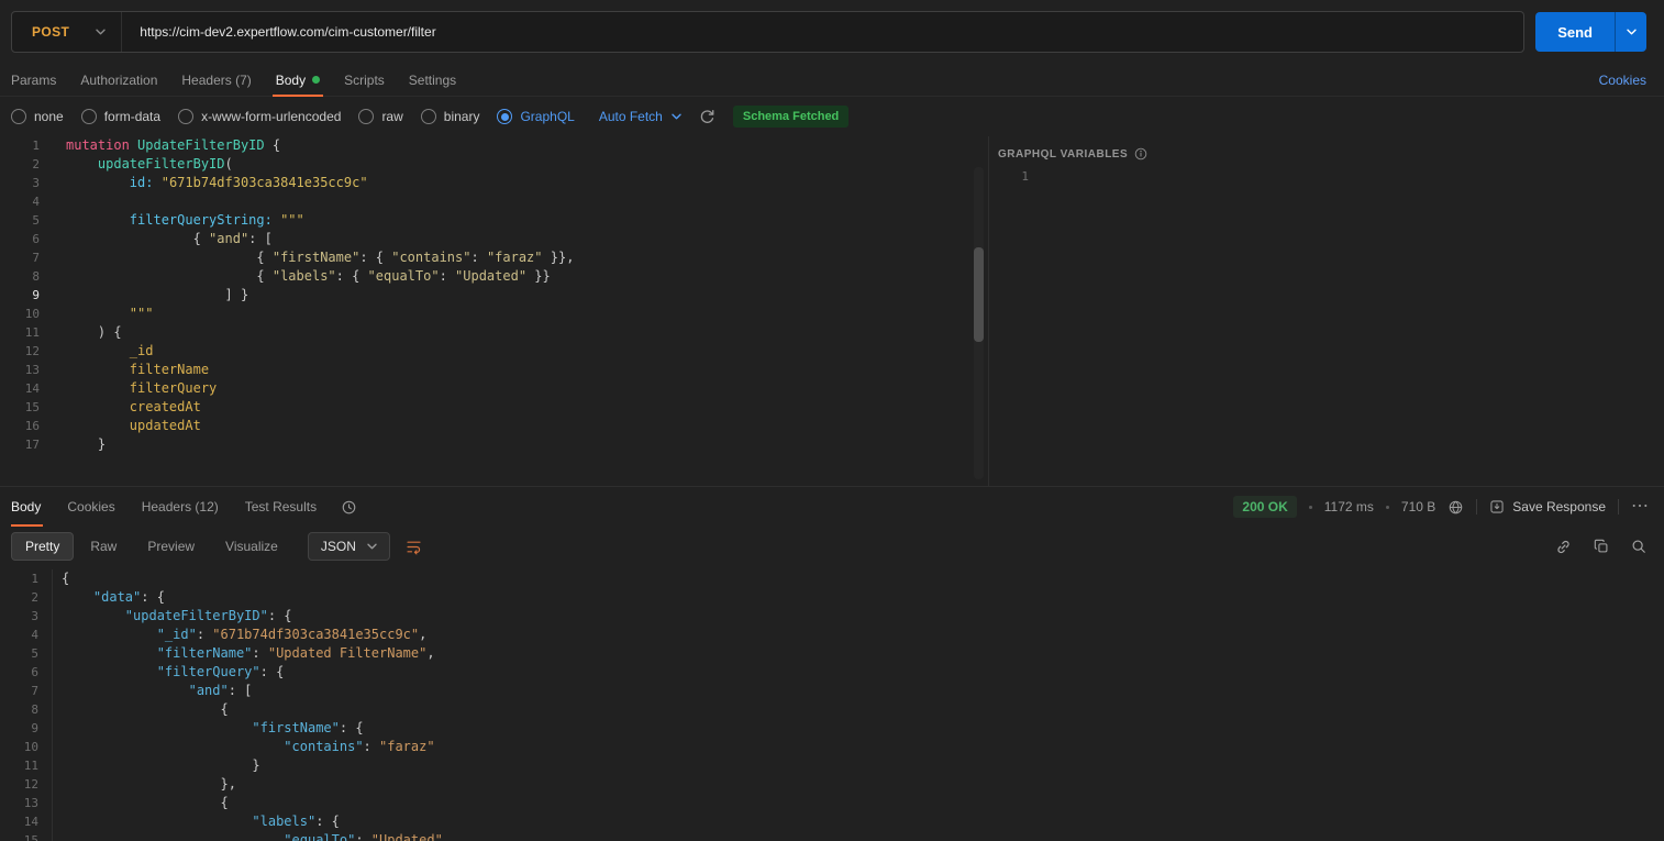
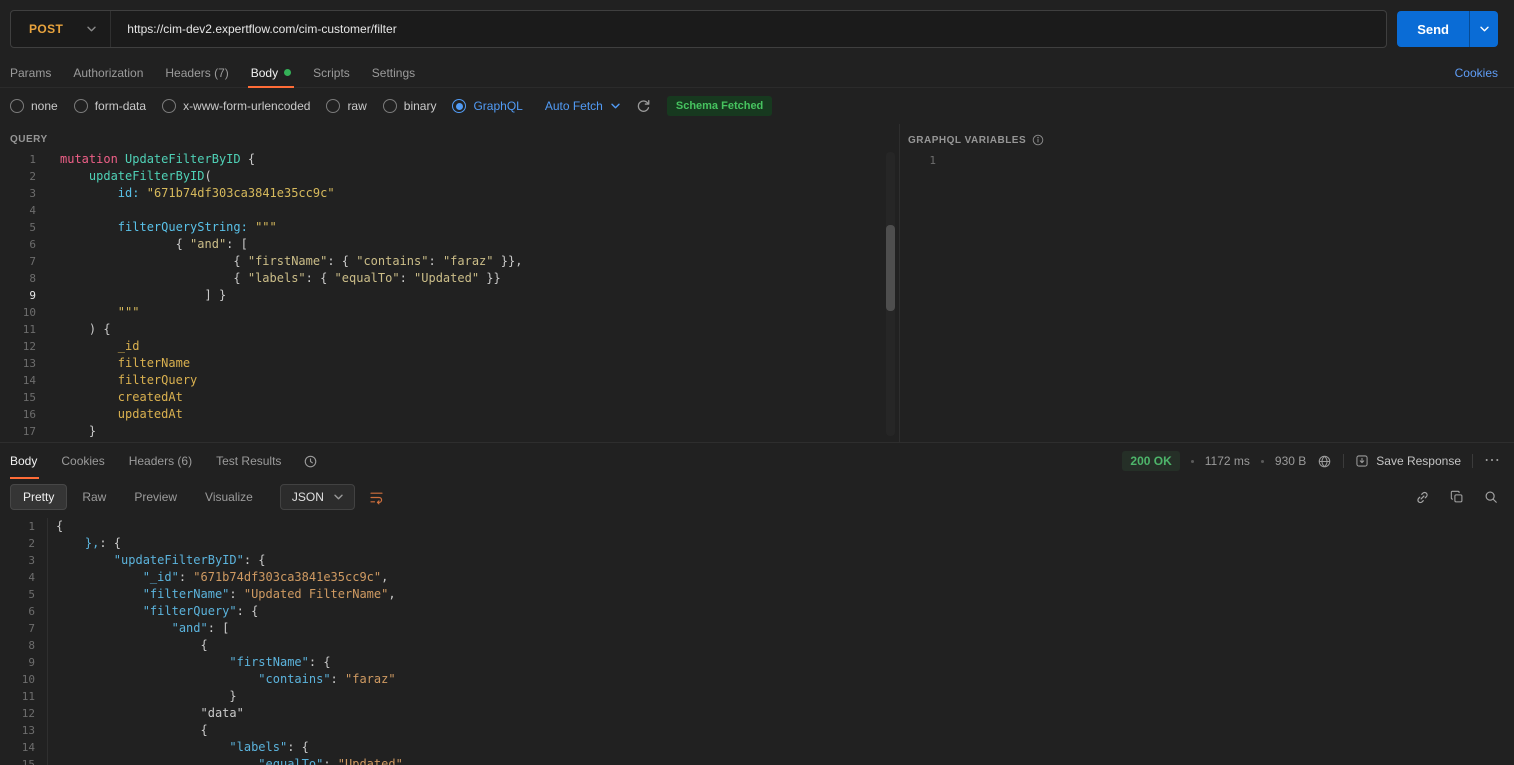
  POST
  https://cim-dev2.expertflow.com/cim-customer/filter
  Send
  Params
  Authorization
  Headers (7)
  Body
  Scripts
  Settings
  Cookies
  none
  form-data
  x-www-form-urlencoded
  raw
  binary
  GraphQL
  Auto Fetch
  Schema Fetched
+ QUERY
  1
  mutation UpdateFilterByID {
  2
  updateFilterByID(
  3
  id: "671b74df303ca3841e35cc9c"
  4
  5
  filterQueryString: """
  6
  { "and": [
  7
  { "firstName": { "contains": "faraz" }},
  8
  { "labels": { "equalTo": "Updated" }}
  9
  ] }
  10
  """
  11
  ) {
  12
  _id
  13
  filterName
  14
  filterQuery
  15
  createdAt
  16
  updatedAt
  17
  }
  GRAPHQL VARIABLES
  1
  Body
  Cookies
- Headers (12)
+ Headers (6)
  Test Results
  200 OK
  1172 ms
- 710 B
+ 930 B
  Save Response
  ⋯
  Pretty
  Raw
  Preview
  Visualize
  JSON
  1
  {
  2
- "data": {
+ },: {
  3
  "updateFilterByID": {
  4
  "_id": "671b74df303ca3841e35cc9c",
  5
  "filterName": "Updated FilterName",
  6
  "filterQuery": {
  7
  "and": [
  8
  {
  9
  "firstName": {
  10
  "contains": "faraz"
  11
  }
  12
- },
+ "data"
  13
  {
  14
  "labels": {
  "equalTo": "Updated"
